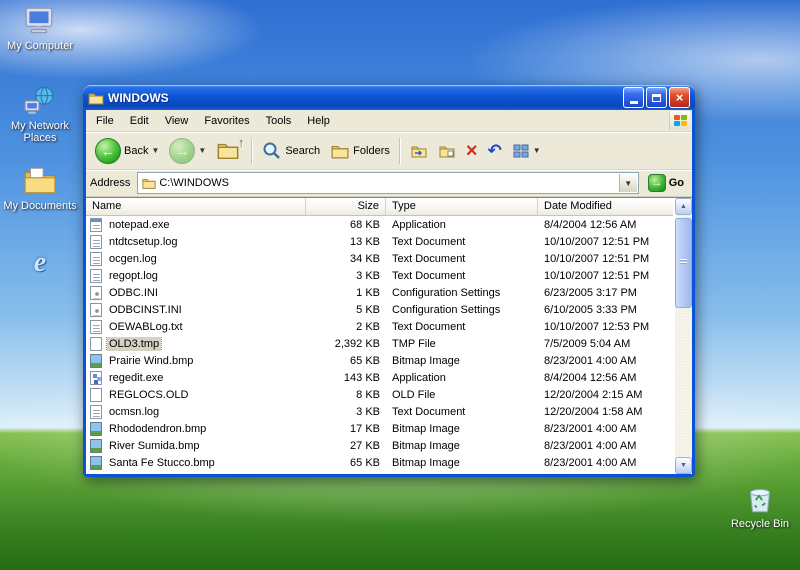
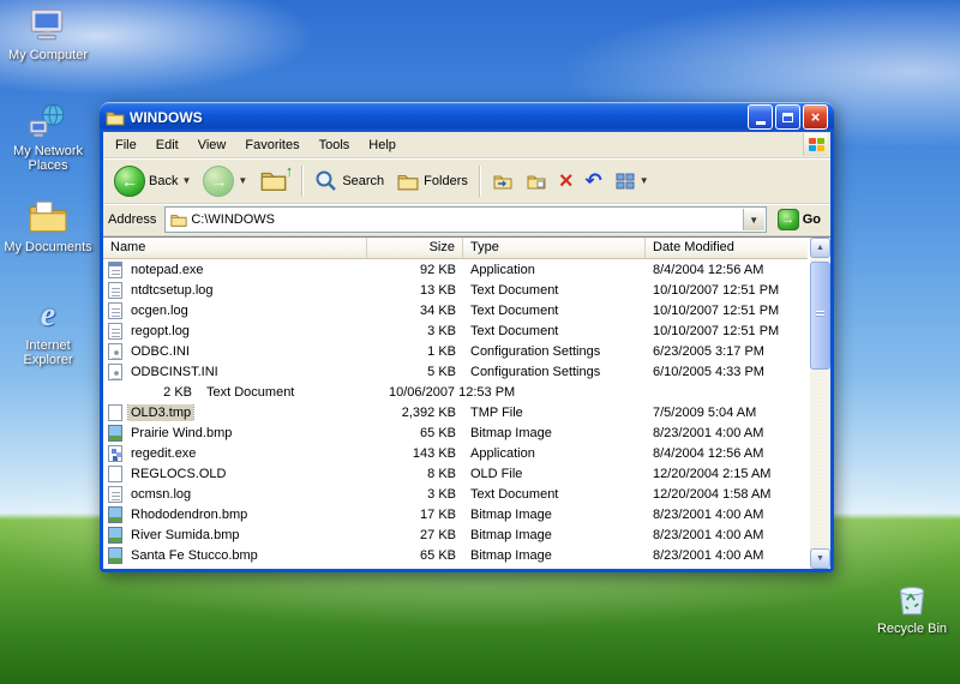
  My Computer
  My Network Places
  My Documents
  e
+ Internet Explorer
  Recycle Bin
  WINDOWS
  ×
  File
  Edit
  View
  Favorites
  Tools
  Help
  ←
  Back
  ▼
  →
  ▼
  ↑
  Search
  Folders
  ×
  ↶
  ▼
  Address
  C:\WINDOWS
  ▼
  →
  Go
  Name
  Size
  Type
  Date Modified
  notepad.exe
- 68 KB
+ 92 KB
  Application
  8/4/2004 12:56 AM
  ntdtcsetup.log
  13 KB
  Text Document
  10/10/2007 12:51 PM
  ocgen.log
  34 KB
  Text Document
  10/10/2007 12:51 PM
  regopt.log
  3 KB
  Text Document
  10/10/2007 12:51 PM
  ODBC.INI
  1 KB
  Configuration Settings
  6/23/2005 3:17 PM
  ODBCINST.INI
  5 KB
  Configuration Settings
- 6/10/2005 3:33 PM
+ 6/10/2005 4:33 PM
- OEWABLog.txt
  2 KB
  Text Document
- 10/10/2007 12:53 PM
+ 10/06/2007 12:53 PM
  OLD3.tmp
  2,392 KB
  TMP File
  7/5/2009 5:04 AM
  Prairie Wind.bmp
  65 KB
  Bitmap Image
  8/23/2001 4:00 AM
  regedit.exe
  143 KB
  Application
  8/4/2004 12:56 AM
  REGLOCS.OLD
  8 KB
  OLD File
  12/20/2004 2:15 AM
  ocmsn.log
  3 KB
  Text Document
  12/20/2004 1:58 AM
  Rhododendron.bmp
  17 KB
  Bitmap Image
  8/23/2001 4:00 AM
  River Sumida.bmp
  27 KB
  Bitmap Image
  8/23/2001 4:00 AM
  Santa Fe Stucco.bmp
  65 KB
  Bitmap Image
  8/23/2001 4:00 AM
